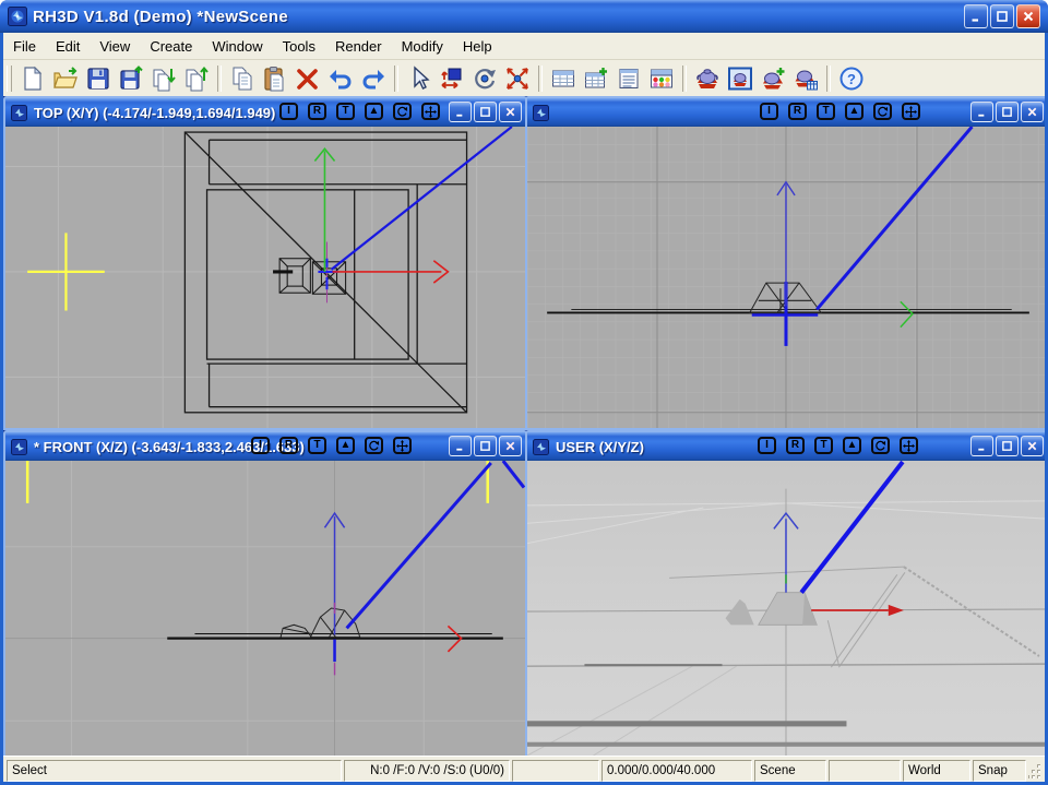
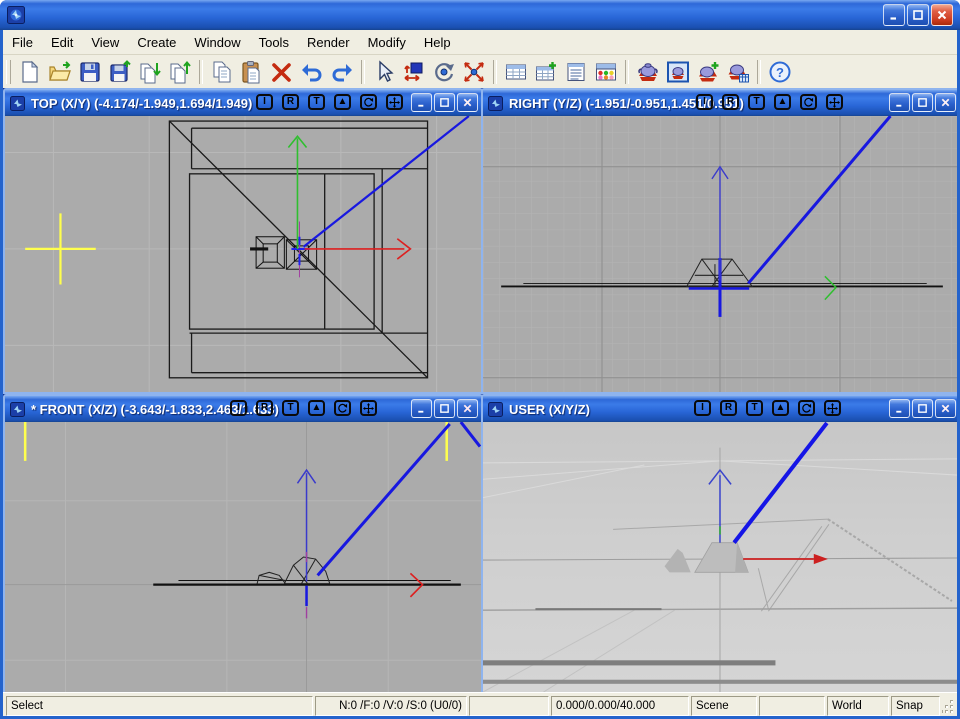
- RH3D V1.8d (Demo) *NewScene
  File
  Edit
  View
  Create
  Window
  Tools
  Render
  Modify
  Help
  ?
  TOP (X/Y) (-4.174/-1.949,1.694/1.949)
  I
  R
  T
  ▲
+ RIGHT (Y/Z) (-1.951/-0.951,1.451/0.951)
  I
  R
  T
  ▲
  * FRONT (X/Z) (-3.643/-1.833,2.463/1.633)
  I
  R
  T
  ▲
  USER (X/Y/Z)
  I
  R
  T
  ▲
  Select
  N:0 /F:0 /V:0 /S:0 (U0/0)
  0.000/0.000/40.000
  Scene
  World
  Snap
